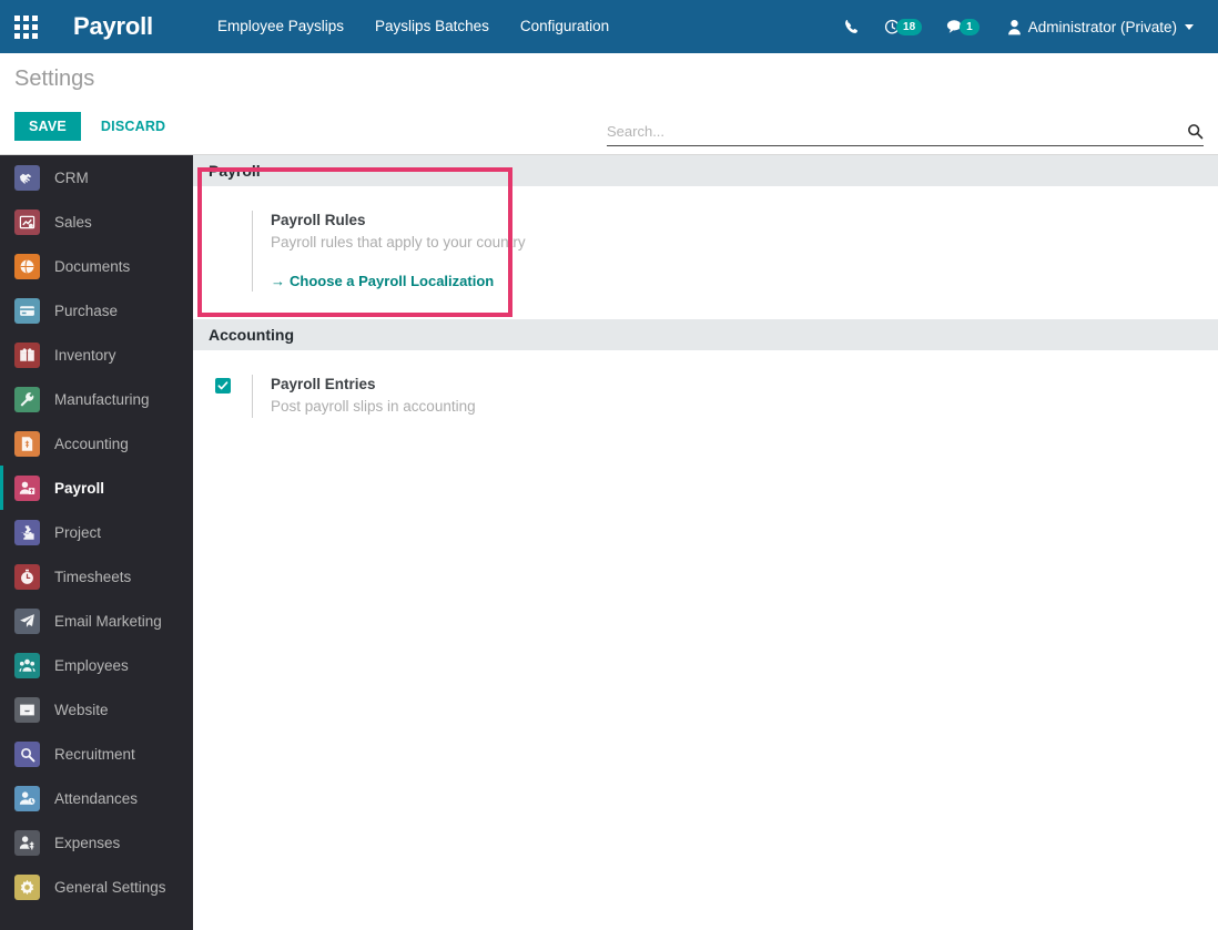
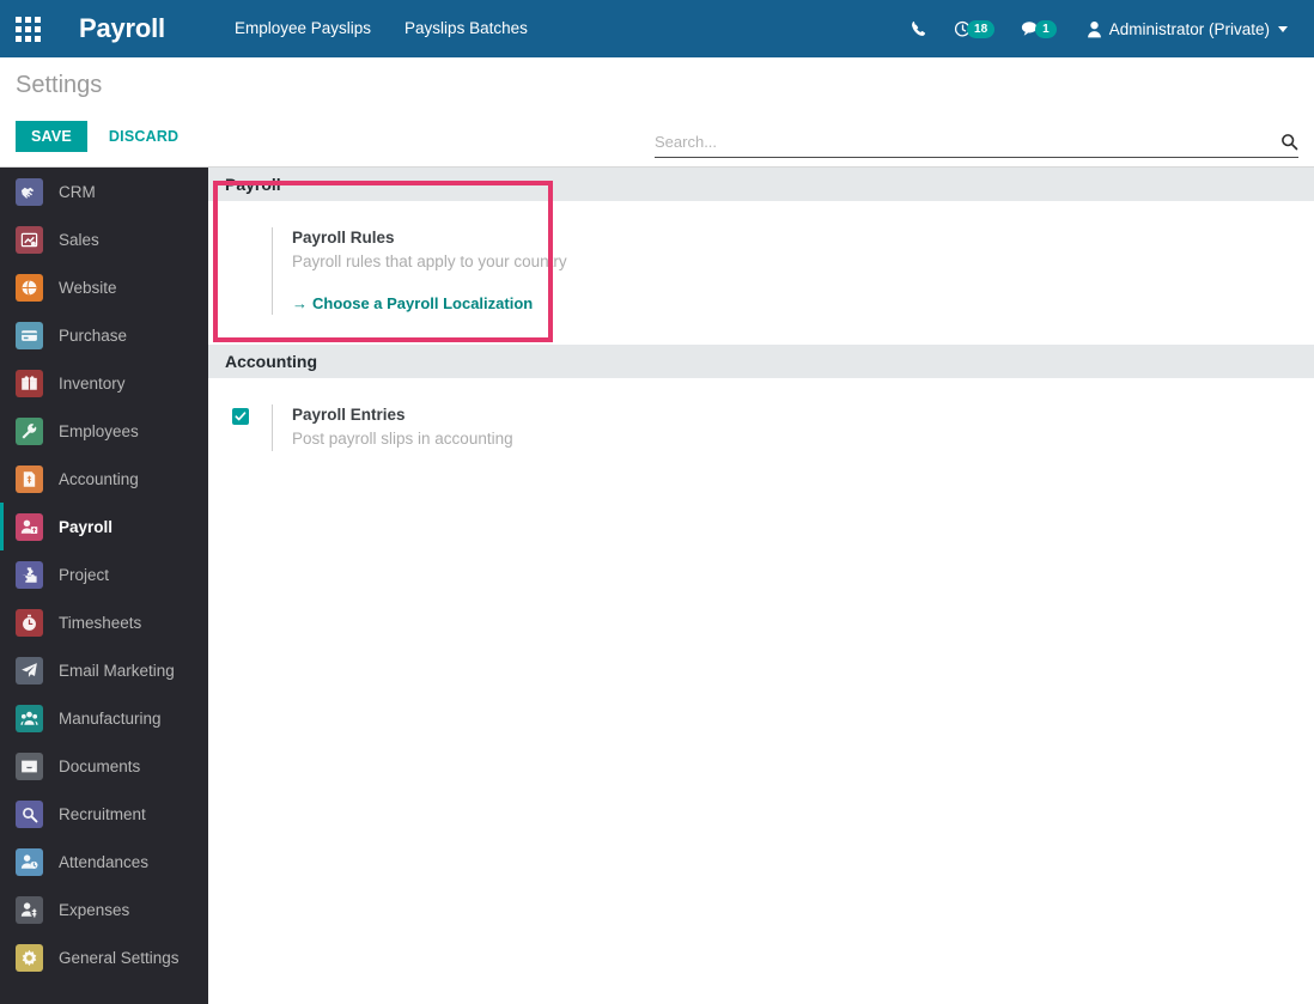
  Payroll
  Employee Payslips
  Payslips Batches
- Configuration
  18
  1
  Administrator (Private)
  Settings
  SAVE
  DISCARD
  Search...
  CRM
  Sales
- Documents
+ Website
  Purchase
  Inventory
- Manufacturing
+ Employees
  Accounting
  Payroll
  Project
  Timesheets
  Email Marketing
- Employees
+ Manufacturing
- Website
+ Documents
  Recruitment
  Attendances
  Expenses
  General Settings
  Payroll
  Payroll Rules
  Payroll rules that apply to your country
  → Choose a Payroll Localization
  Accounting
  Payroll Entries
  Post payroll slips in accounting
